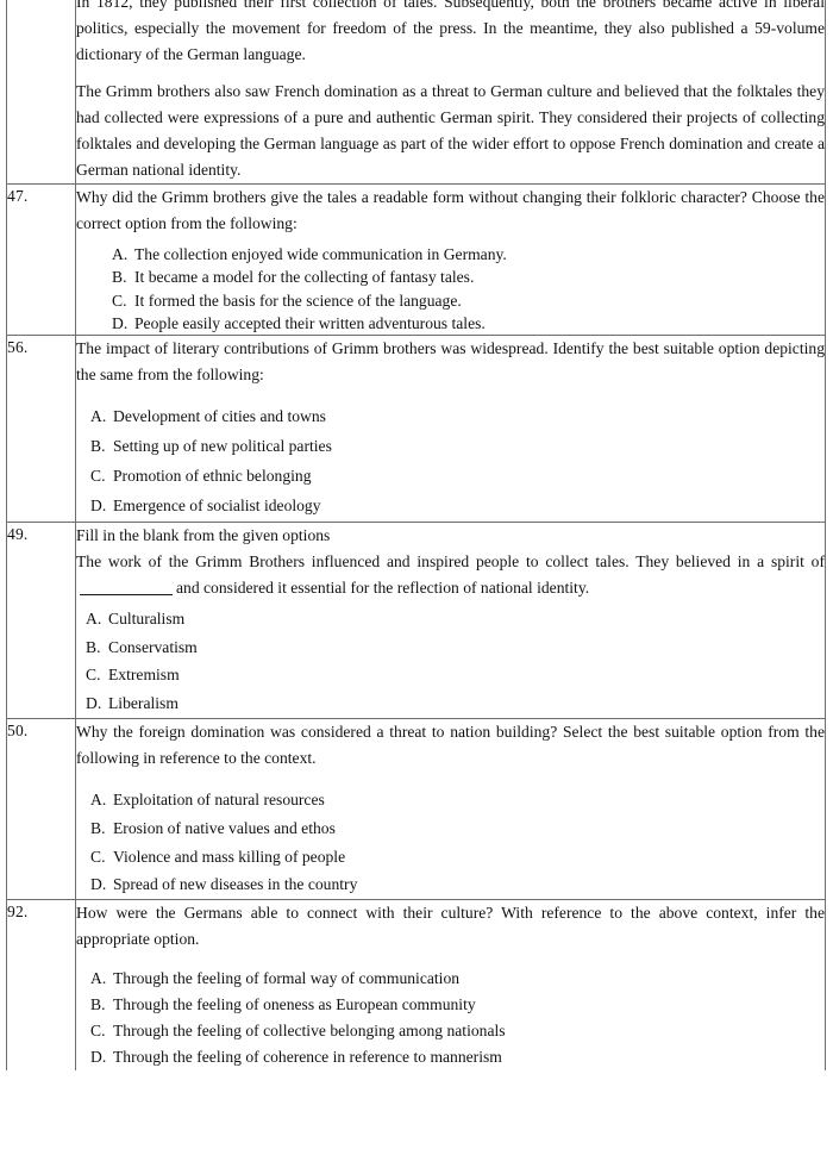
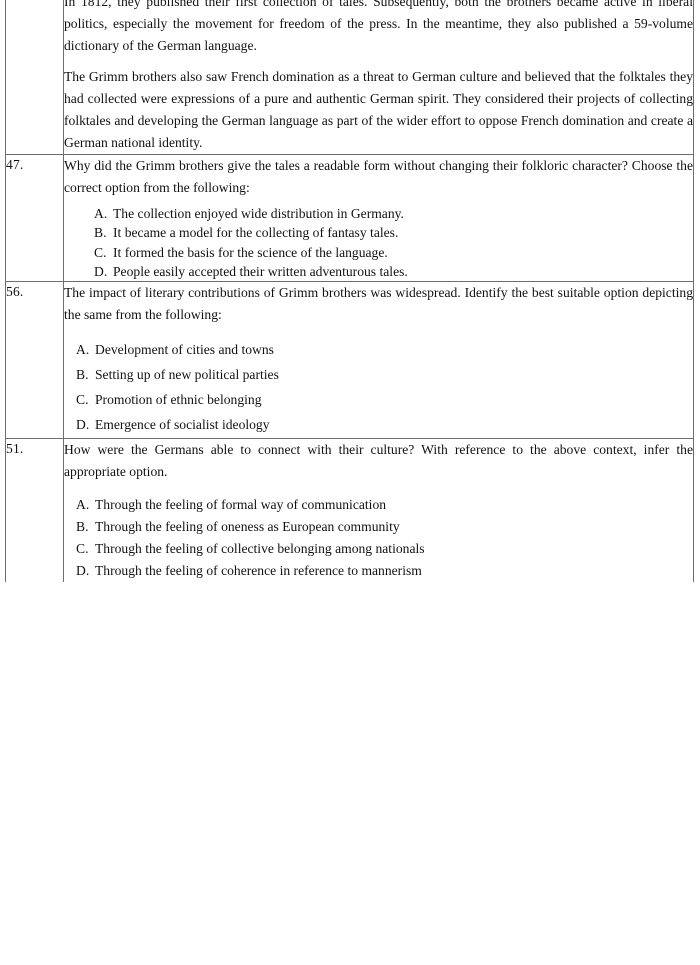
  	In 1812, they published their first collection of tales. Subsequently, both the brothers became active in liberal politics, especially the movement for freedom of the press. In the meantime, they also published a 59-volume dictionary of the German language. The Grimm brothers also saw French domination as a threat to German culture and believed that the folktales they had collected were expressions of a pure and authentic German spirit. They considered their projects of collecting folktales and developing the German language as part of the wider effort to oppose French domination and create a German national identity.
- 47.	Why did the Grimm brothers give the tales a readable form without changing their folkloric character? Choose the correct option from the following: A. The collection enjoyed wide communication in Germany. B. It became a model for the collecting of fantasy tales. C. It formed the basis for the science of the language. D. People easily accepted their written adventurous tales.
+ 47.	Why did the Grimm brothers give the tales a readable form without changing their folkloric character? Choose the correct option from the following: A. The collection enjoyed wide distribution in Germany. B. It became a model for the collecting of fantasy tales. C. It formed the basis for the science of the language. D. People easily accepted their written adventurous tales.
  56.	The impact of literary contributions of Grimm brothers was widespread. Identify the best suitable option depicting the same from the following: A. Development of cities and towns B. Setting up of new political parties C. Promotion of ethnic belonging D. Emergence of socialist ideology
- 49.	Fill in the blank from the given options The work of the Grimm Brothers influenced and inspired people to collect tales. They believed in a spirit ofand considered it essential for the reflection of national identity. A. Culturalism B. Conservatism C. Extremism D. Liberalism
- 50.	Why the foreign domination was considered a threat to nation building? Select the best suitable option from the following in reference to the context. A. Exploitation of natural resources B. Erosion of native values and ethos C. Violence and mass killing of people D. Spread of new diseases in the country
- 92.	How were the Germans able to connect with their culture? With reference to the above context, infer the appropriate option. A. Through the feeling of formal way of communication B. Through the feeling of oneness as European community C. Through the feeling of collective belonging among nationals D. Through the feeling of coherence in reference to mannerism
+ 51.	How were the Germans able to connect with their culture? With reference to the above context, infer the appropriate option. A. Through the feeling of formal way of communication B. Through the feeling of oneness as European community C. Through the feeling of collective belonging among nationals D. Through the feeling of coherence in reference to mannerism
